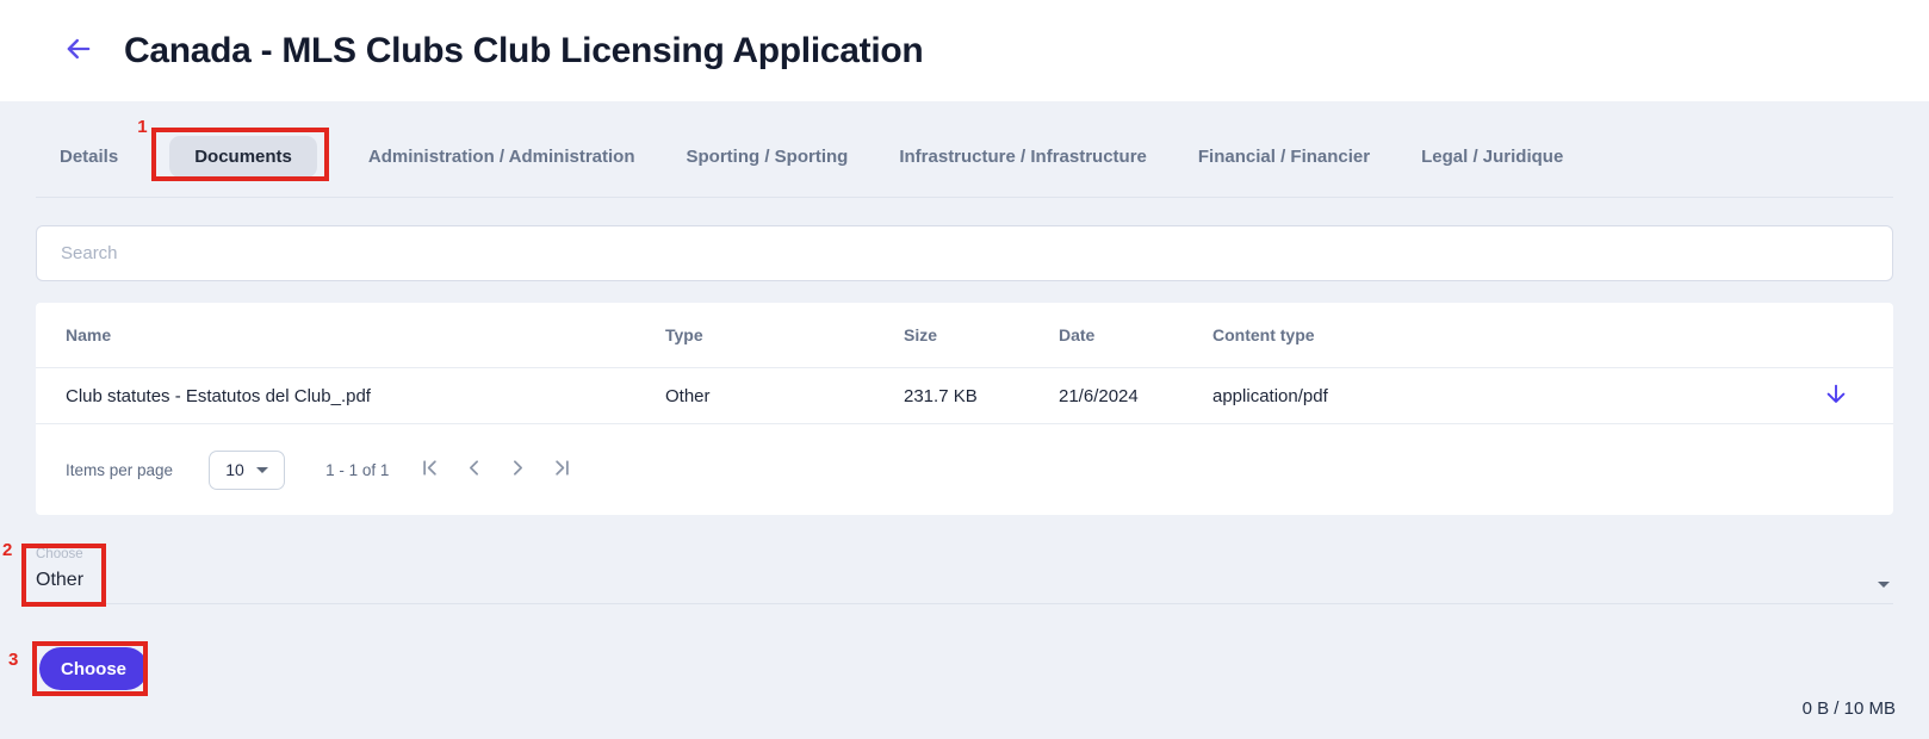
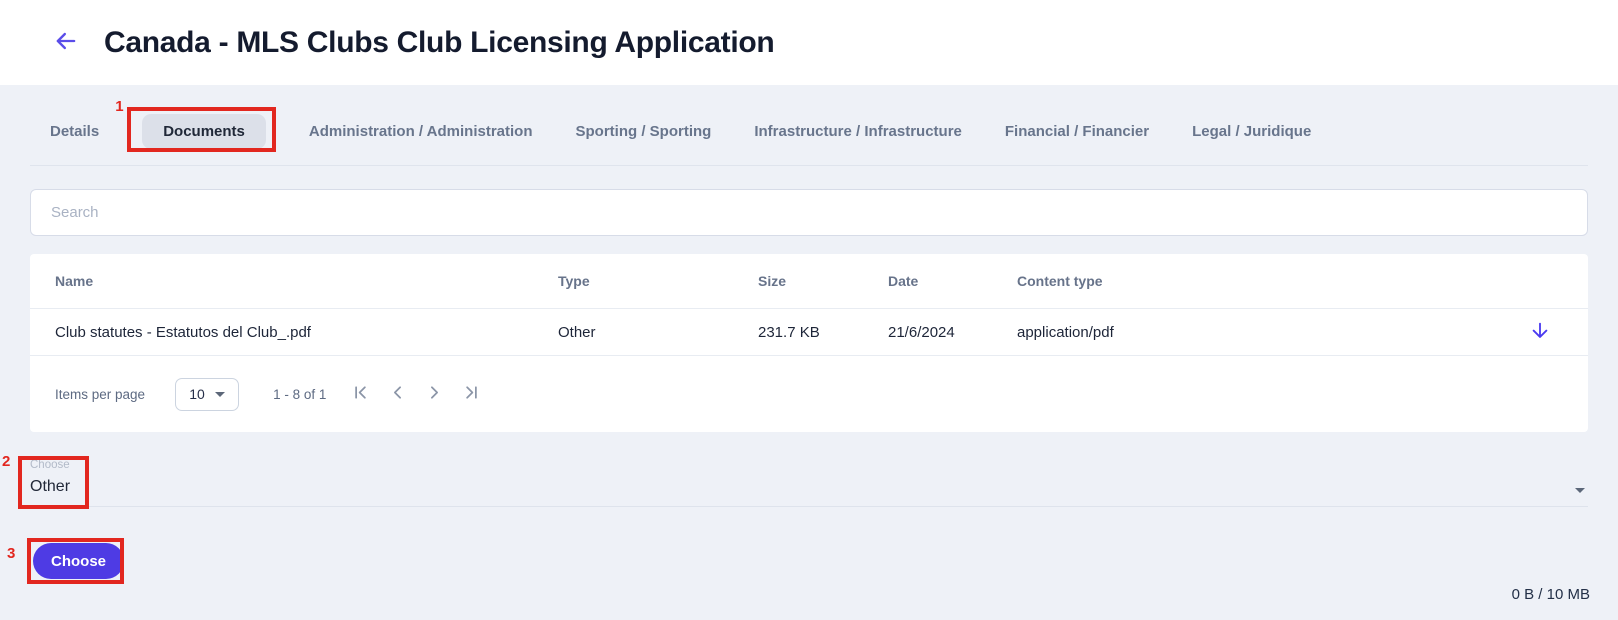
  Canada - MLS Clubs Club Licensing Application
  Details
  Documents
  1
  Administration / Administration
  Sporting / Sporting
  Infrastructure / Infrastructure
  Financial / Financier
  Legal / Juridique
  Search
  Name
  Type
  Size
  Date
  Content type
  Club statutes - Estatutos del Club_.pdf
  Other
  231.7 KB
  21/6/2024
  application/pdf
  Items per page
  10
- 1 - 1 of 1
+ 1 - 8 of 1
  Choose
  Other
  2
  Choose
  3
  0 B / 10 MB
